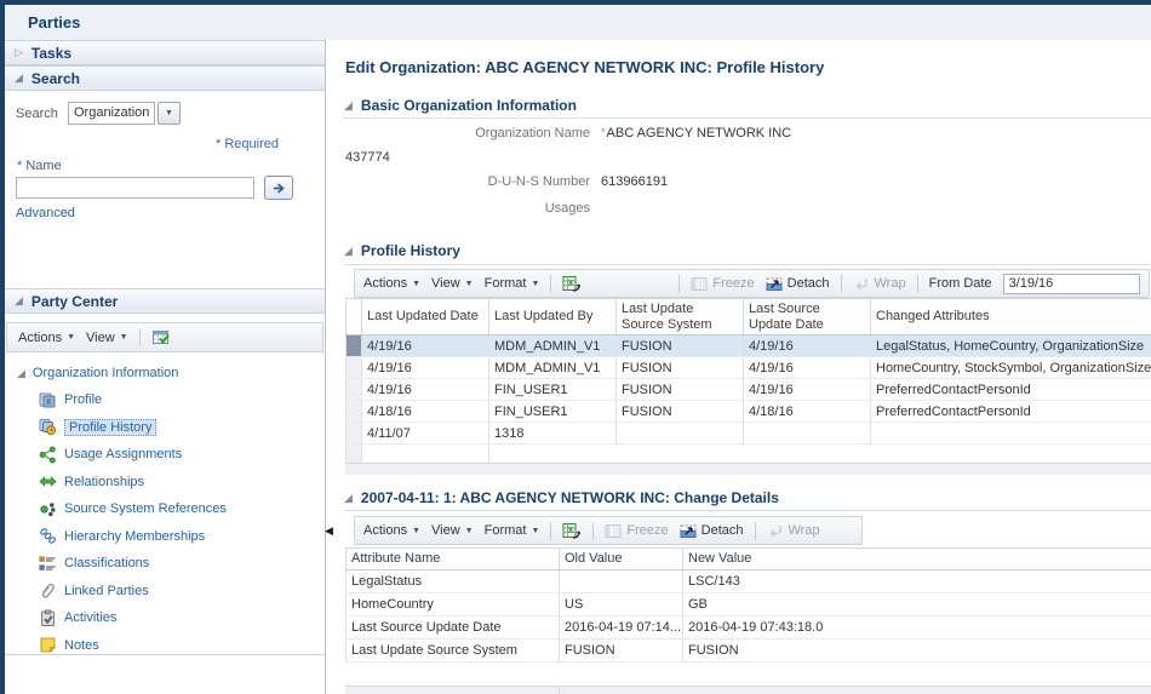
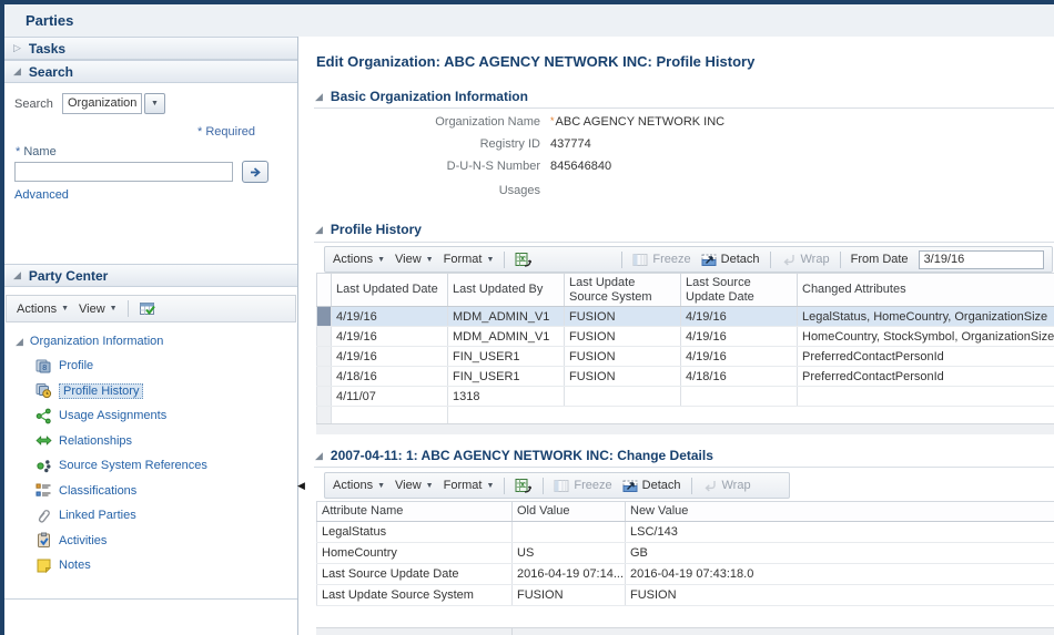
  Parties
  ▷
  Tasks
  ◢
  Search
  Search
  Organization
  * Required
  * Name
  Advanced
  ◢
  Party Center
  Actions
  View
  ◢
  Organization Information
  Profile
  Profile History
  Usage Assignments
  Relationships
  Source System References
- Hierarchy Memberships
  Classifications
  Linked Parties
  Activities
  Notes
  ◀
  Edit Organization: ABC AGENCY NETWORK INC: Profile History
  ◢
  Basic Organization Information
  Organization Name
  *ABC AGENCY NETWORK INC
+ Registry ID
  437774
  D-U-N-S Number
- 613966191
+ 845646840
  Usages
  ◢
  Profile History
  Actions
  View
  Format
  Freeze
  Detach
  Wrap
  From Date
  3/19/16
  	Last Updated Date	Last Updated By	Last Update Source System	Last Source Update Date	Changed Attributes
  	4/19/16	MDM_ADMIN_V1	FUSION	4/19/16	LegalStatus, HomeCountry, OrganizationSize
  	4/19/16	MDM_ADMIN_V1	FUSION	4/19/16	HomeCountry, StockSymbol, OrganizationSize
  	4/19/16	FIN_USER1	FUSION	4/19/16	PreferredContactPersonId
  	4/18/16	FIN_USER1	FUSION	4/18/16	PreferredContactPersonId
  	4/11/07	1318
  ◢
  2007-04-11: 1: ABC AGENCY NETWORK INC: Change Details
  Actions
  View
  Format
  Freeze
  Detach
  Wrap
  Attribute Name	Old Value	New Value
  LegalStatus		LSC/143
  HomeCountry	US	GB
  Last Source Update Date	2016-04-19 07:14...	2016-04-19 07:43:18.0
  Last Update Source System	FUSION	FUSION
